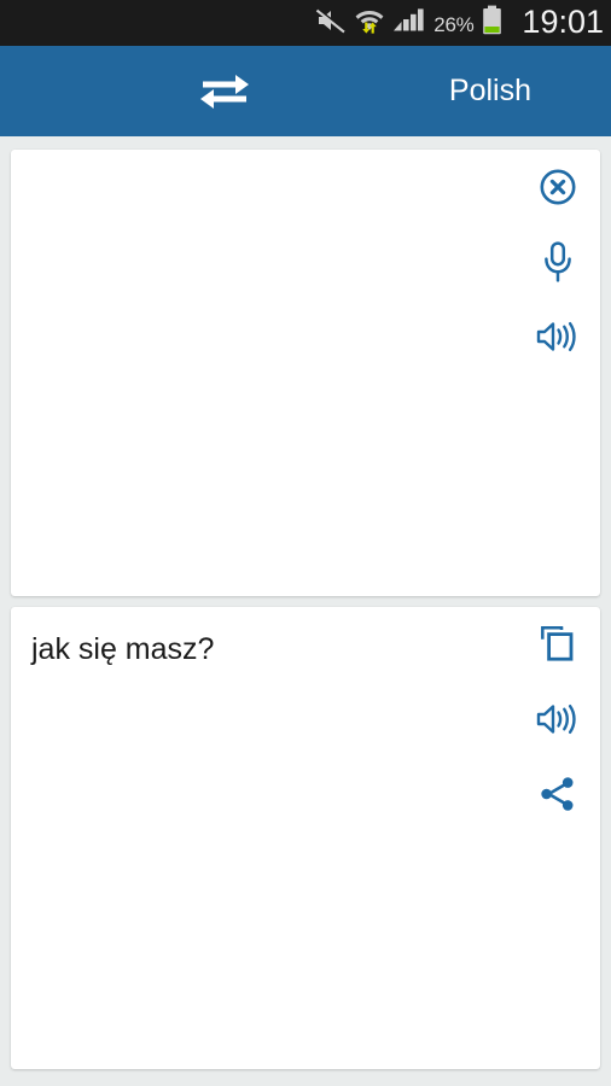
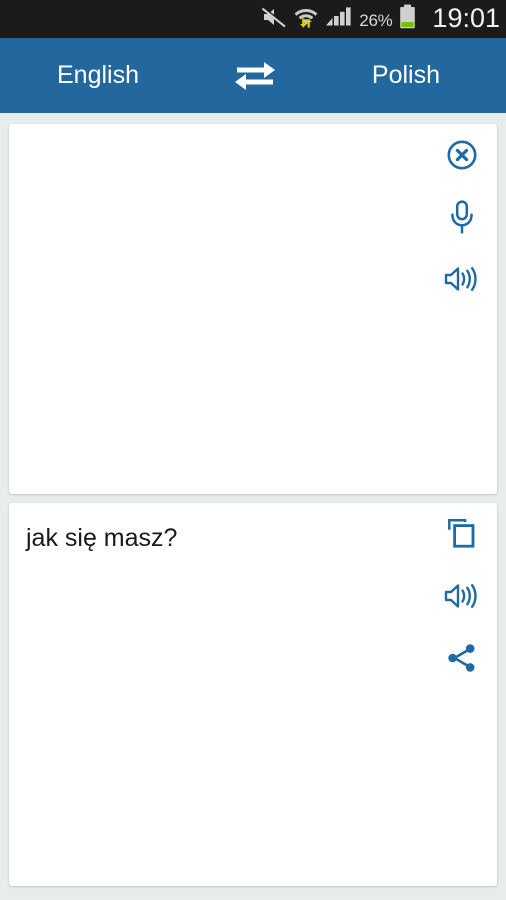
  26%
  19:01
+ English
  Polish
  jak się masz?
